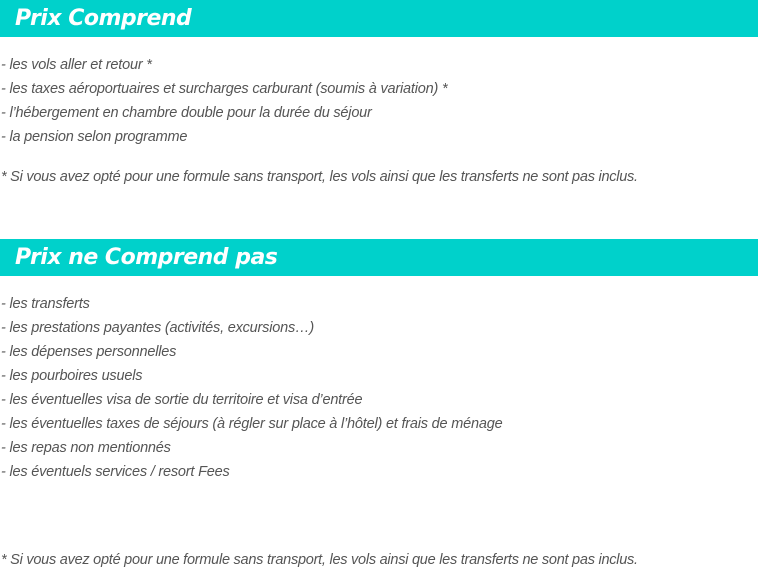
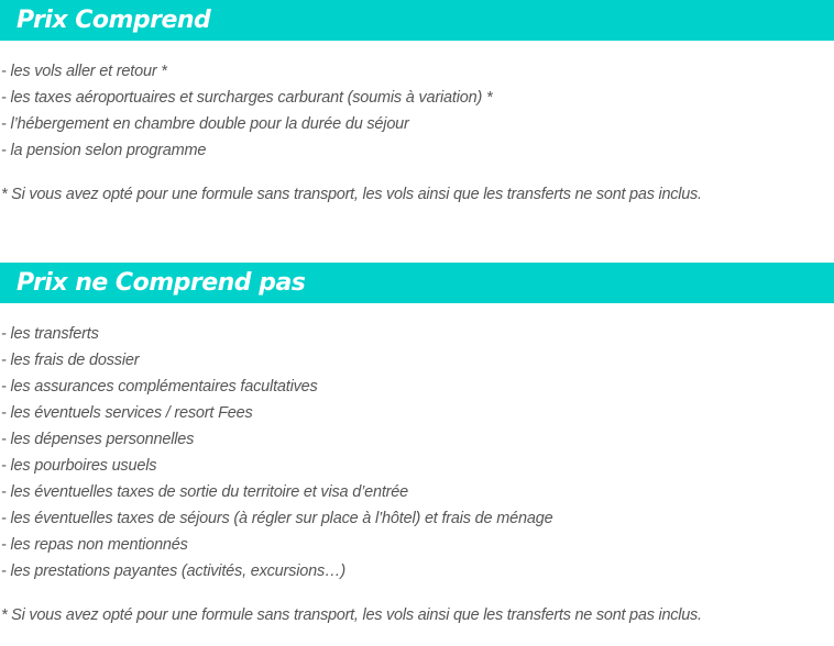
  Prix Comprend
  - les vols aller et retour *
  - les taxes aéroportuaires et surcharges carburant (soumis à variation) *
  - l’hébergement en chambre double pour la durée du séjour
  - la pension selon programme
  * Si vous avez opté pour une formule sans transport, les vols ainsi que les transferts ne sont pas inclus.
  Prix ne Comprend pas
  - les transferts
+ - les frais de dossier
+ - les assurances complémentaires facultatives
- - les prestations payantes (activités, excursions…)
+ - les éventuels services / resort Fees
  - les dépenses personnelles
  - les pourboires usuels
- - les éventuelles visa de sortie du territoire et visa d’entrée
+ - les éventuelles taxes de sortie du territoire et visa d’entrée
  - les éventuelles taxes de séjours (à régler sur place à l’hôtel) et frais de ménage
  - les repas non mentionnés
- - les éventuels services / resort Fees
+ - les prestations payantes (activités, excursions…)
  * Si vous avez opté pour une formule sans transport, les vols ainsi que les transferts ne sont pas inclus.
